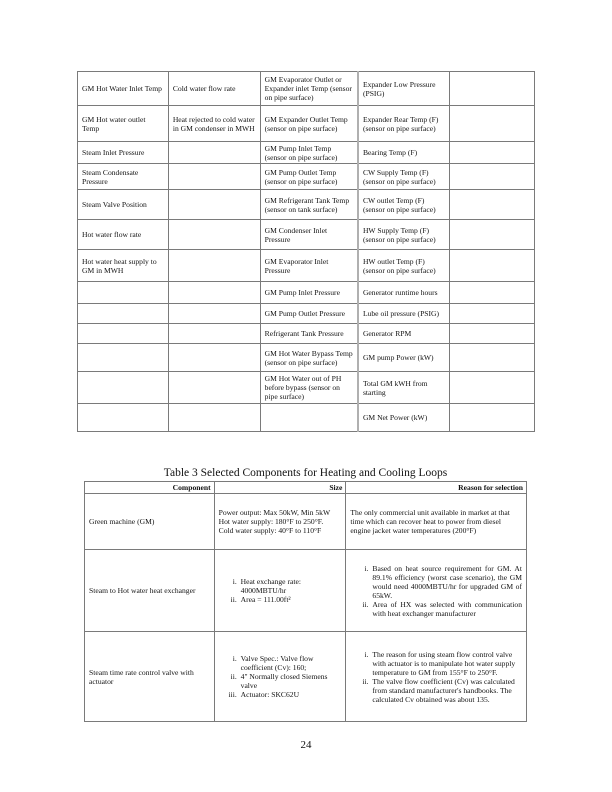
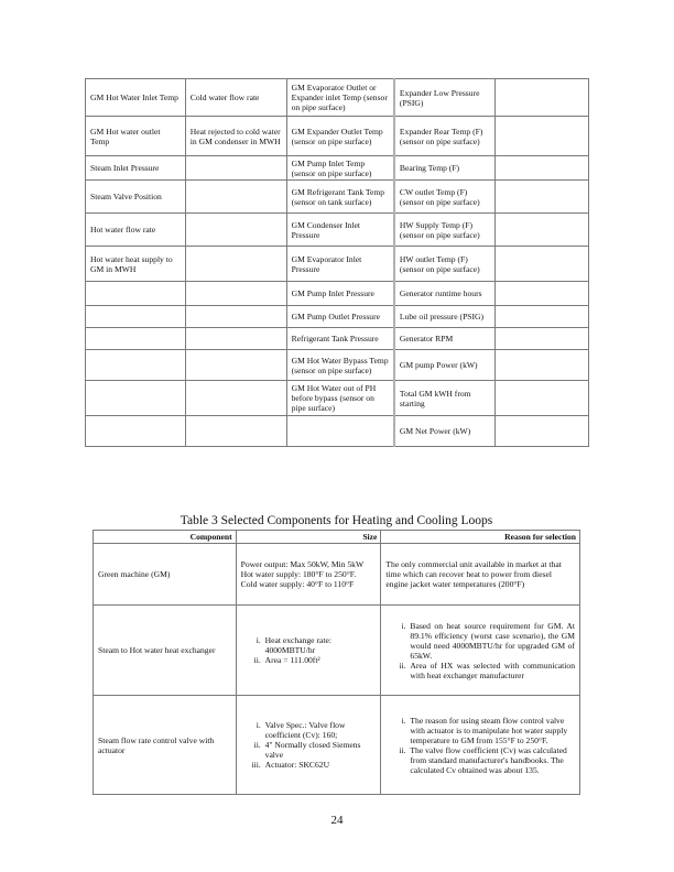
  GM Hot Water Inlet Temp	Cold water flow rate	GM Evaporator Outlet or Expander inlet Temp (sensor on pipe surface)	Expander Low Pressure (PSIG)
  GM Hot water outlet Temp	Heat rejected to cold water in GM condenser in MWH	GM Expander Outlet Temp (sensor on pipe surface)	Expander Rear Temp (F) (sensor on pipe surface)
  Steam Inlet Pressure		GM Pump Inlet Temp (sensor on pipe surface)	Bearing Temp (F)
- Steam Condensate Pressure		GM Pump Outlet Temp (sensor on pipe surface)	CW Supply Temp (F) (sensor on pipe surface)
  Steam Valve Position		GM Refrigerant Tank Temp (sensor on tank surface)	CW outlet Temp (F) (sensor on pipe surface)
  Hot water flow rate		GM Condenser Inlet Pressure	HW Supply Temp (F) (sensor on pipe surface)
  Hot water heat supply to GM in MWH		GM Evaporator Inlet Pressure	HW outlet Temp (F) (sensor on pipe surface)
  		GM Pump Inlet Pressure	Generator runtime hours
  		GM Pump Outlet Pressure	Lube oil pressure (PSIG)
  		Refrigerant Tank Pressure	Generator RPM
  		GM Hot Water Bypass Temp (sensor on pipe surface)	GM pump Power (kW)
  		GM Hot Water out of PH before bypass (sensor on pipe surface)	Total GM kWH from starting
  			GM Net Power (kW)
  Table 3 Selected Components for Heating and Cooling Loops
  Component	Size	Reason for selection
  Green machine (GM)	Power output: Max 50kW, Min 5kW Hot water supply: 180°F to 250°F. Cold water supply: 40°F to 110°F	The only commercial unit available in market at that time which can recover heat to power from diesel engine jacket water temperatures (200°F)
  Steam to Hot water heat exchanger	Heat exchange rate: 4000MBTU/hr Area = 111.00ft²	Based on heat source requirement for GM. At 89.1% efficiency (worst case scenario), the GM would need 4000MBTU/hr for upgraded GM of 65kW. Area of HX was selected with communication with heat exchanger manufacturer
- Steam time rate control valve with actuator	Valve Spec.: Valve flow coefficient (Cv): 160; 4" Normally closed Siemens valve Actuator: SKC62U	The reason for using steam flow control valve with actuator is to manipulate hot water supply temperature to GM from 155°F to 250°F. The valve flow coefficient (Cv) was calculated from standard manufacturer's handbooks. The calculated Cv obtained was about 135.
+ Steam flow rate control valve with actuator	Valve Spec.: Valve flow coefficient (Cv): 160; 4" Normally closed Siemens valve Actuator: SKC62U	The reason for using steam flow control valve with actuator is to manipulate hot water supply temperature to GM from 155°F to 250°F. The valve flow coefficient (Cv) was calculated from standard manufacturer's handbooks. The calculated Cv obtained was about 135.
  24
